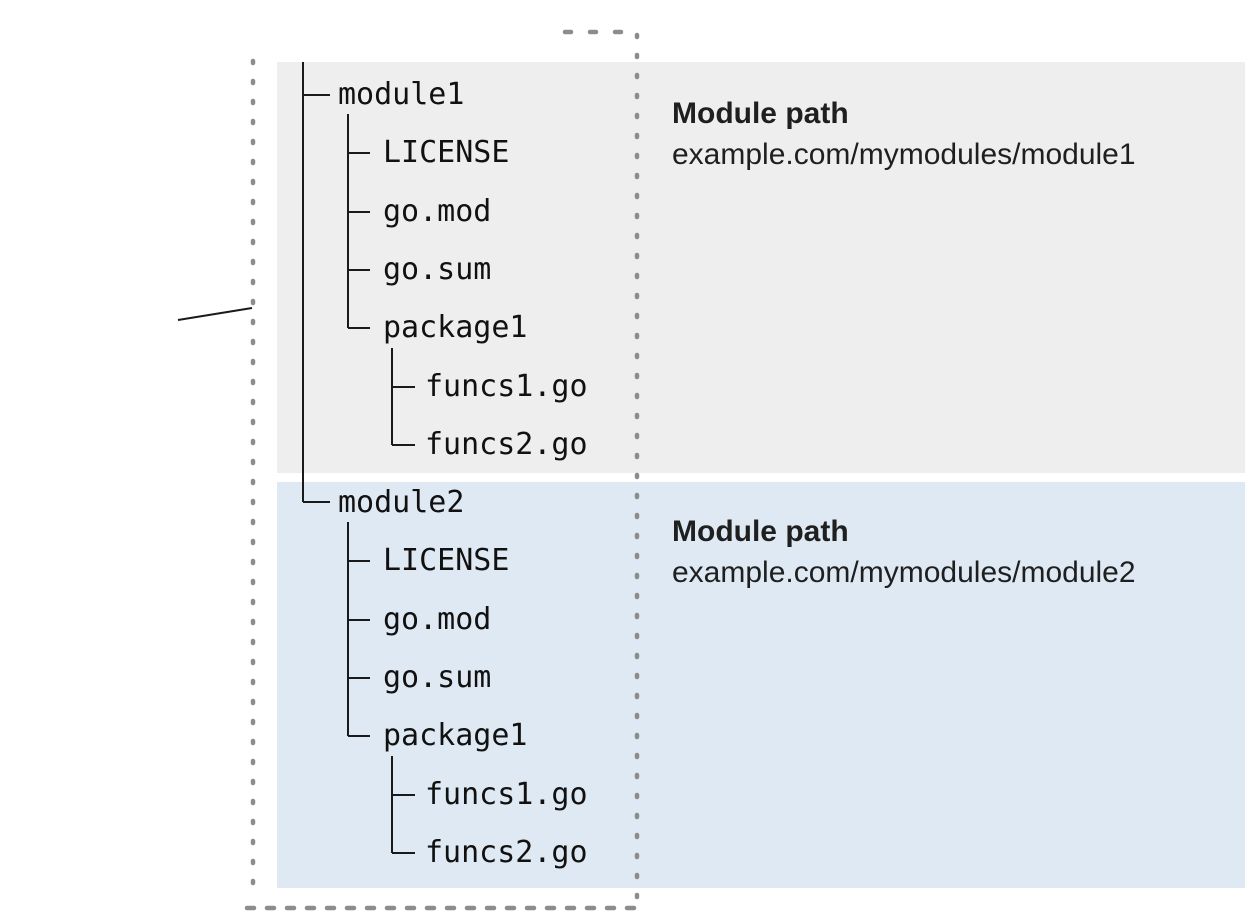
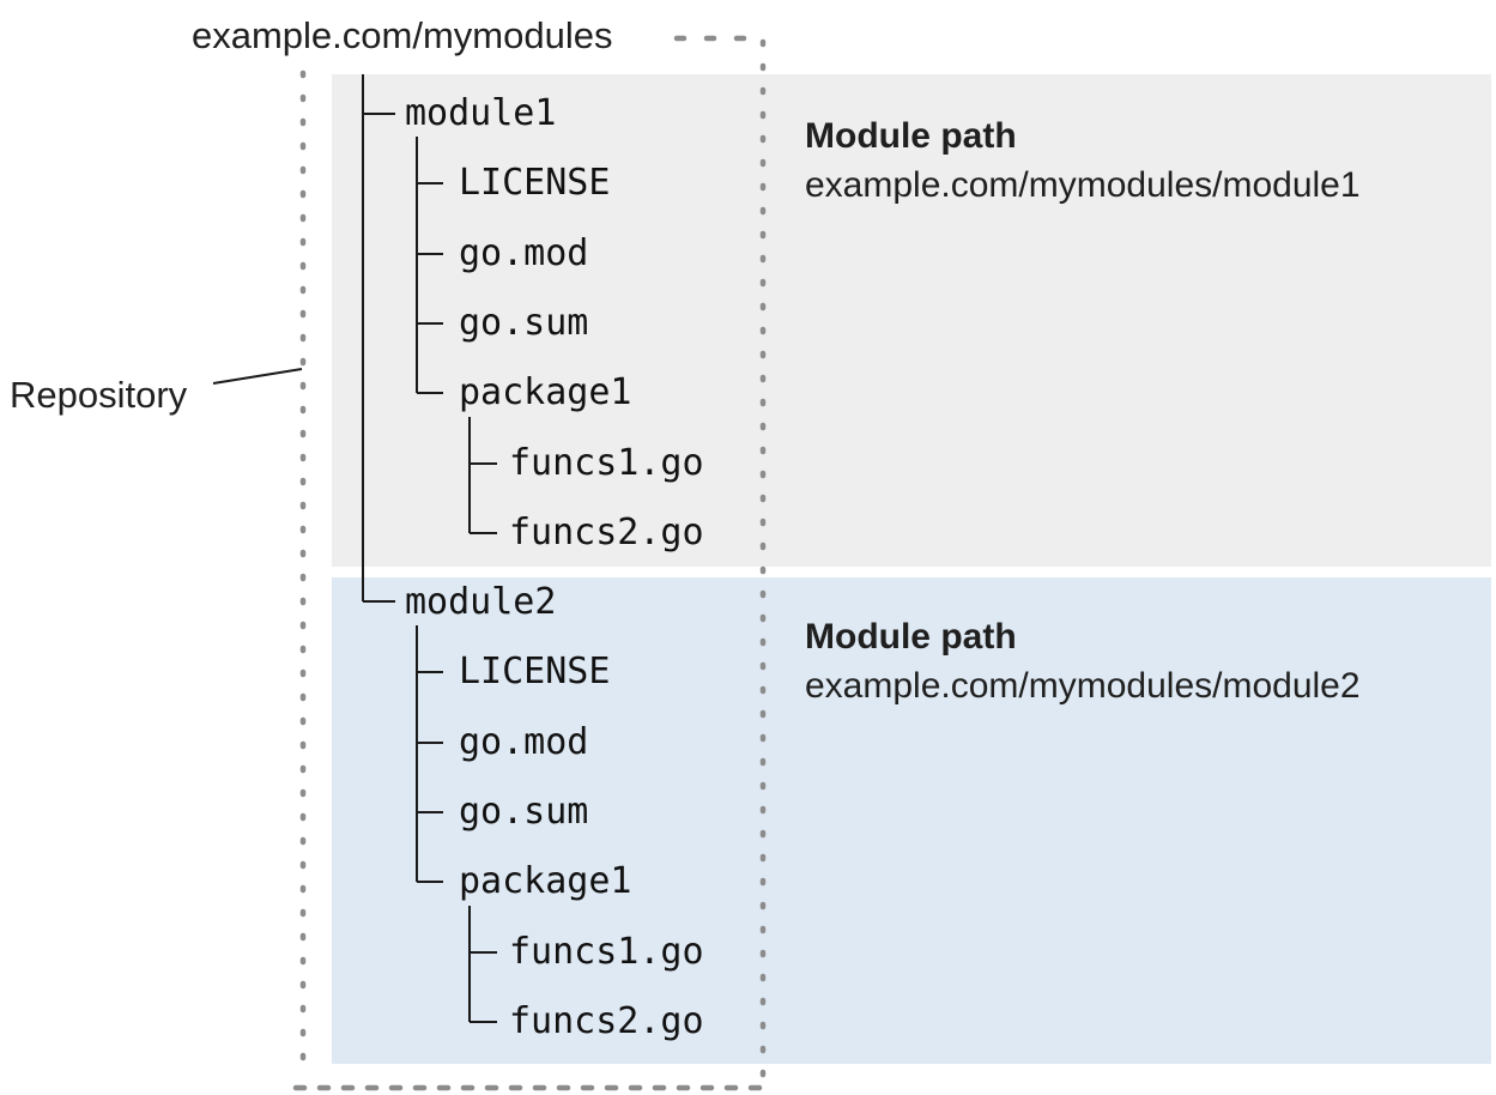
+ example.com/mymodules
+ Repository
  module1
  LICENSE
  go.mod
  go.sum
  package1
  funcs1.go
  funcs2.go
  module2
  LICENSE
  go.mod
  go.sum
  package1
  funcs1.go
  funcs2.go
  Module path
  example.com/mymodules/module1
  Module path
  example.com/mymodules/module2
